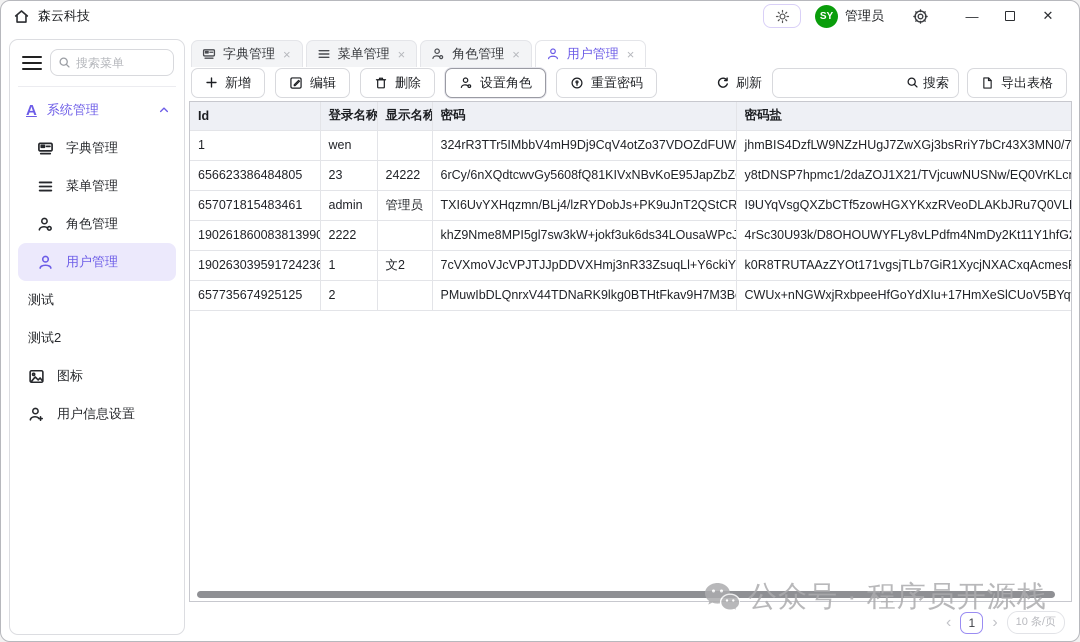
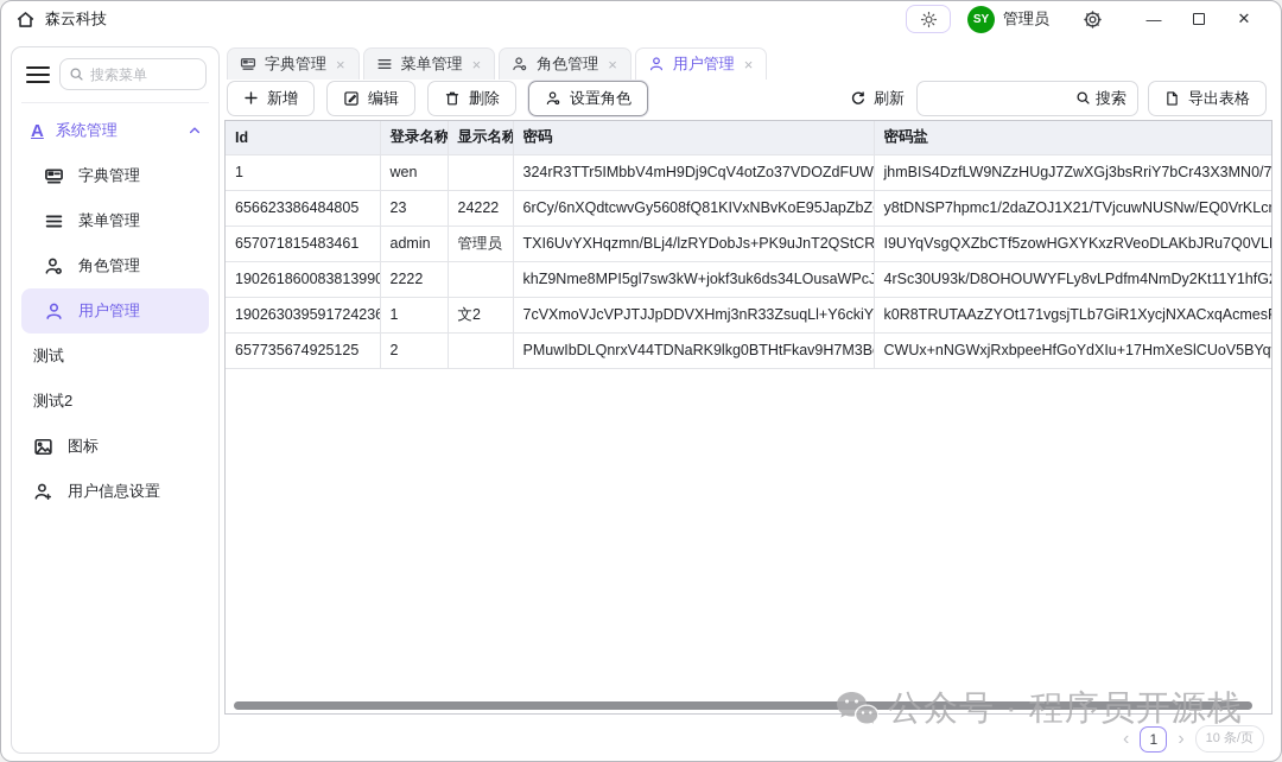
  森云科技
  SY
  管理员
  —
  ✕
  搜索菜单
  A
  系统管理
  字典管理
  菜单管理
  角色管理
  用户管理
  测试
  测试2
  图标
  用户信息设置
  字典管理
  ×
  菜单管理
  ×
  角色管理
  ×
  用户管理
  ×
  新增
  编辑
  删除
  设置角色
- 重置密码
  刷新
  搜索
  导出表格
  Id	登录名称	显示名称	密码	密码盐
  1	wen		324rR3TTr5IMbbV4mH9Dj9CqV4otZo37VDOZdFUW	jhmBIS4DzfLW9NZzHUgJ7ZwXGj3bsRriY7bCr43X3MN0/7
  656623386484805	23	24222	6rCy/6nXQdtcwvGy5608fQ81KIVxNBvKoE95JapZbZ	y8tDNSP7hpmc1/2daZOJ1X21/TVjcuwNUSNw/EQ0VrKLc
  657071815483461	admin	管理员	TXI6UvYXHqzmn/BLj4/lzRYDobJs+PK9uJnT2QStCR	I9UYqVsgQXZbCTf5zowHGXYKxzRVeoDLAKbJRu7Q0VL
  190261860083813990	2222		khZ9Nme8MPI5gl7sw3kW+jokf3uk6ds34LOusaWPcJ	4rSc30U93k/D8OHOUWYFLy8vLPdfm4NmDy2Kt11Y1hfG
  190263039591724236	1	文2	7cVXmoVJcVPJTJJpDDVXHmj3nR33ZsuqLl+Y6ckiY	k0R8TRUTAAzZYOt171vgsjTLb7GiR1XycjNXACxqAcmes
  657735674925125	2		PMuwIbDLQnrxV44TDNaRK9lkg0BTHtFkav9H7M3B	CWUx+nNGWxjRxbpeeHfGoYdXIu+17HmXeSlCUoV5BYq
  公众号 · 程序员开源栈
  ‹
  1
  ›
  10 条/页
